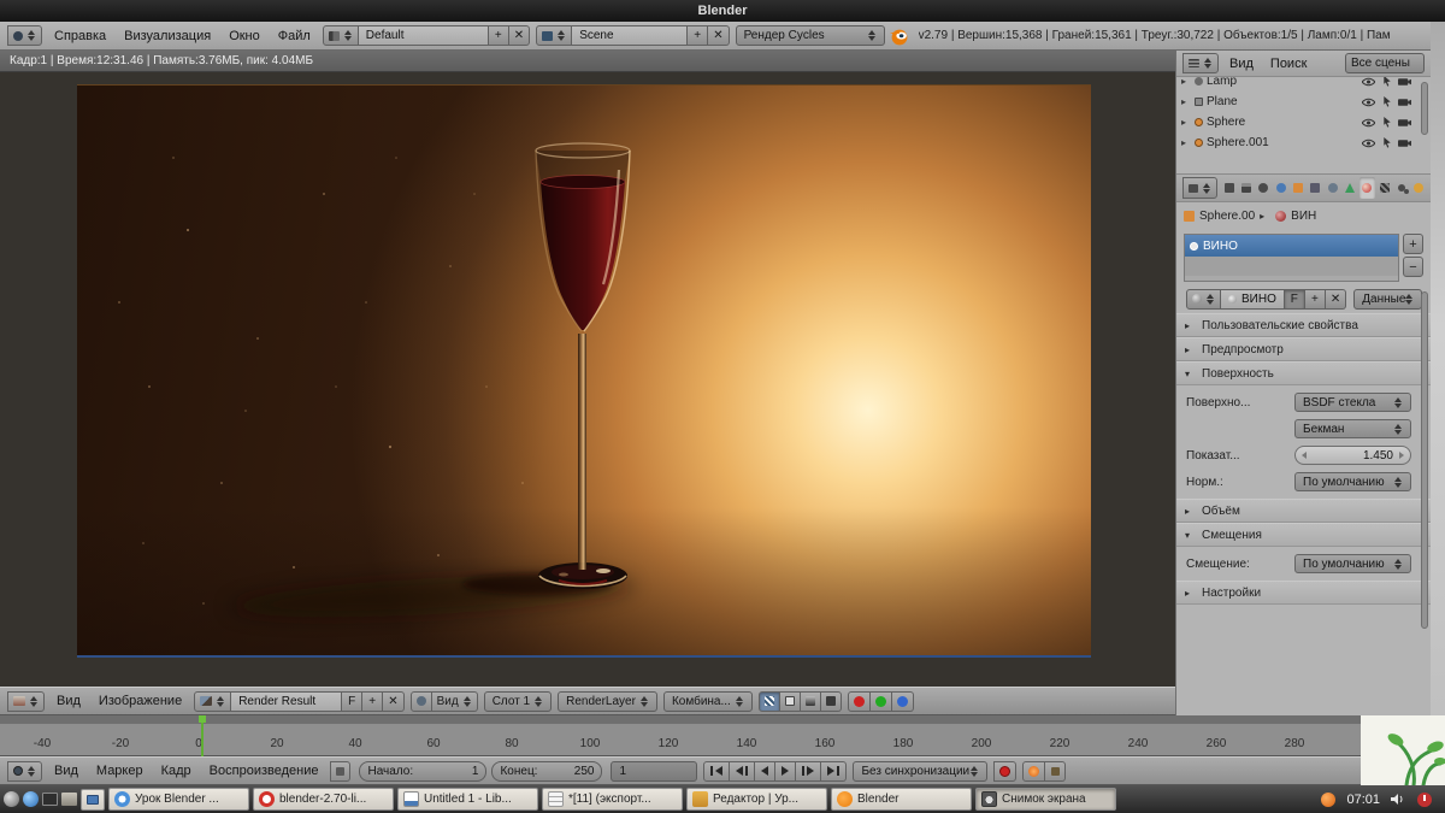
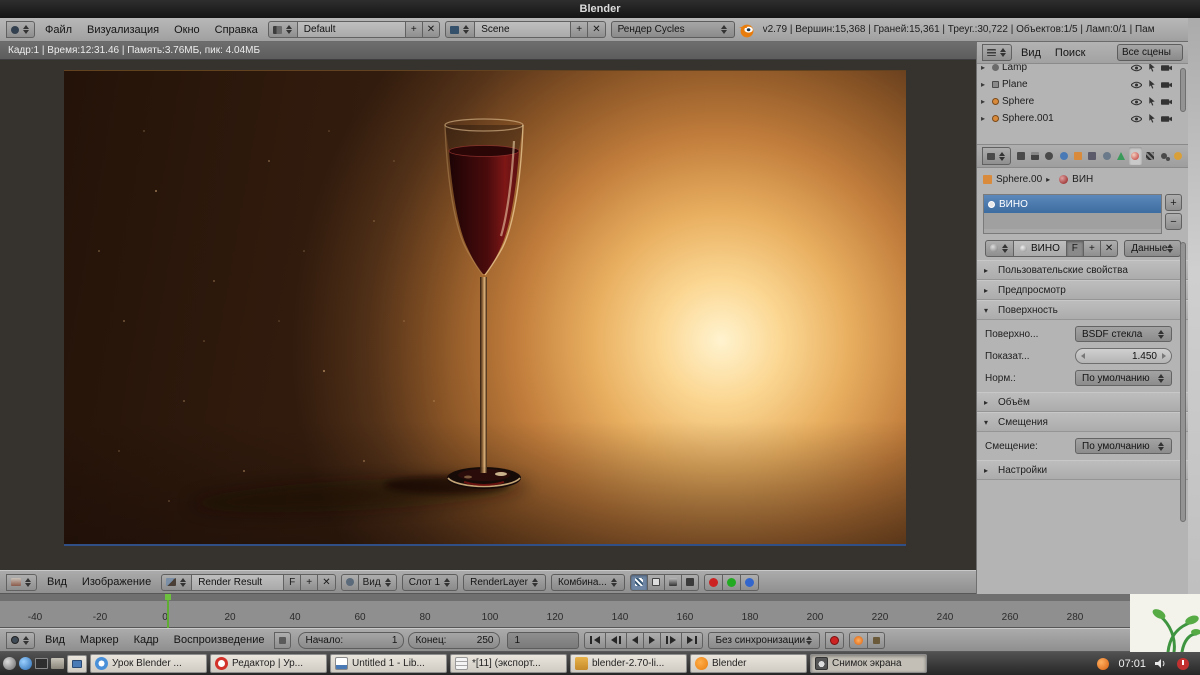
  Blender
- Справка
+ Файл
  Визуализация
  Окно
- Файл
+ Справка
  Default
  +
  ✕
  Scene
  +
  ✕
  Рендер Cycles
  v2.79 | Вершин:15,368 | Граней:15,361 | Треуг.:30,722 | Объектов:1/5 | Ламп:0/1 | Пам
  Кадр:1 | Время:12:31.46 | Память:3.76МБ, пик: 4.04МБ
  Вид
  Изображение
  Render Result
  F
  +
  ✕
  Вид
  Слот 1
  RenderLayer
  Комбина...
  -40
  -20
  0
  20
  40
  60
  80
  100
  120
  140
  160
  180
  200
  220
  240
  260
  280
  Вид
  Маркер
  Кадр
  Воспроизведение
  Начало:
  1
  Конец:
  250
  1
  Без синхронизации
  Вид
  Поиск
  Все сцены
  ▸
  Lamp
  ▸
  Plane
  ▸
  Sphere
  ▸
  Sphere.001
  Sphere.00
  ▸
  ВИН
  ВИНО
  +
  −
  ВИНО
  F
  +
  ✕
  Данные
  ▸
  Пользовательские свойства
  ▸
  Предпросмотр
  ▾
  Поверхность
  Поверхно...
  BSDF стекла
- Бекман
  Показат...
  1.450
  Норм.:
  По умолчанию
  ▸
  Объём
  ▾
  Смещения
  Смещение:
  По умолчанию
  ▸
  Настройки
  Урок Blender ...
- blender-2.70-li...
+ Редактор | Ур...
  Untitled 1 - Lib...
  *[11] (экспорт...
- Редактор | Ур...
+ blender-2.70-li...
  Blender
  Снимок экрана
  07:01
